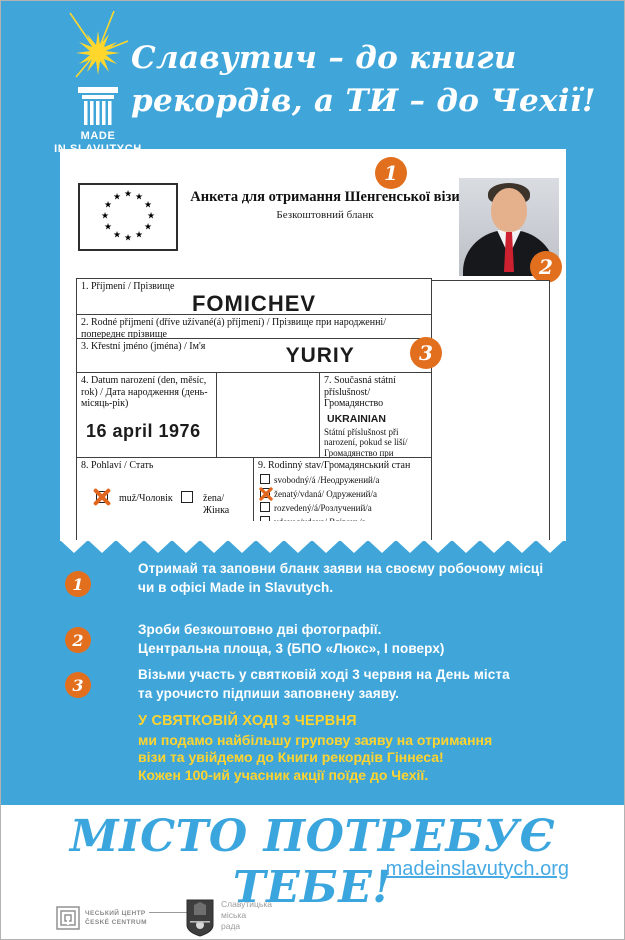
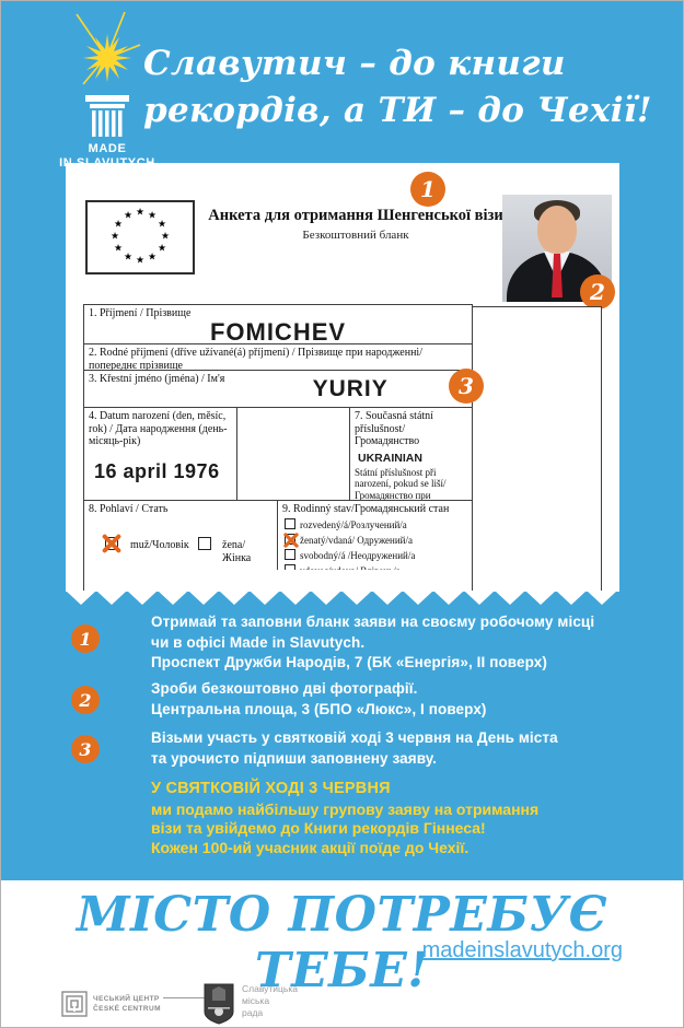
  MADE
  Славутич – до книги
  рекордів, а ТИ – до Чехії!
  1
  ★
  ★
  ★
  ★
  ★
  ★
  ★
  ★
  ★
  ★
  ★
  ★
  Анкета для отримання Шенгенської візи
  Безкоштовний бланк
  2
  1. Příjmení / Прізвище
  FOMICHEV
  2. Rodné příjmení (dříve užívané(á) příjmení) / Прізвище при народженні/попереднє прізвище
  3. Křestní jméno (jména) / Ім'я
  YURIY
  4. Datum narození (den, měsíc, rok) / Дата народження (день-місяць-рік)
  16 april 1976
  7. Současná státní příslušnost/ Громадянство
  UKRAINIAN
  8. Pohlaví / Стать
  muž/Чоловік
  žena/ Жінка
  9. Rodinný stav/Громадянський стан
- svobodný/á /Неодружений/а
+ rozvedený/á/Розлучений/а
  ženatý/vdaná/ Одружений/а
- rozvedený/á/Розлучений/а
+ svobodný/á /Неодружений/а
  3
  1
  Отримай та заповни бланк заяви на своєму робочому місці
  чи в офісі Made in Slavutych.
+ Проспект Дружби Народів, 7 (БК «Енергія», II поверх)
  2
  Зроби безкоштовно дві фотографії.
  Центральна площа, 3 (БПО «Люкс», I поверх)
  3
  Візьми участь у святковій ході 3 червня на День міста
  та урочисто підпиши заповнену заяву.
  У СВЯТКОВІЙ ХОДІ 3 ЧЕРВНЯ
  ми подамо найбільшу групову заяву на отримання
  візи та увійдемо до Книги рекордів Гіннеса!
  Кожен 100-ий учасник акції поїде до Чехії.
  МІСТО ПОТРЕБУЄ ТЕБЕ!
  madeinslavutych.org
  Славутицька
  міська
  рада
